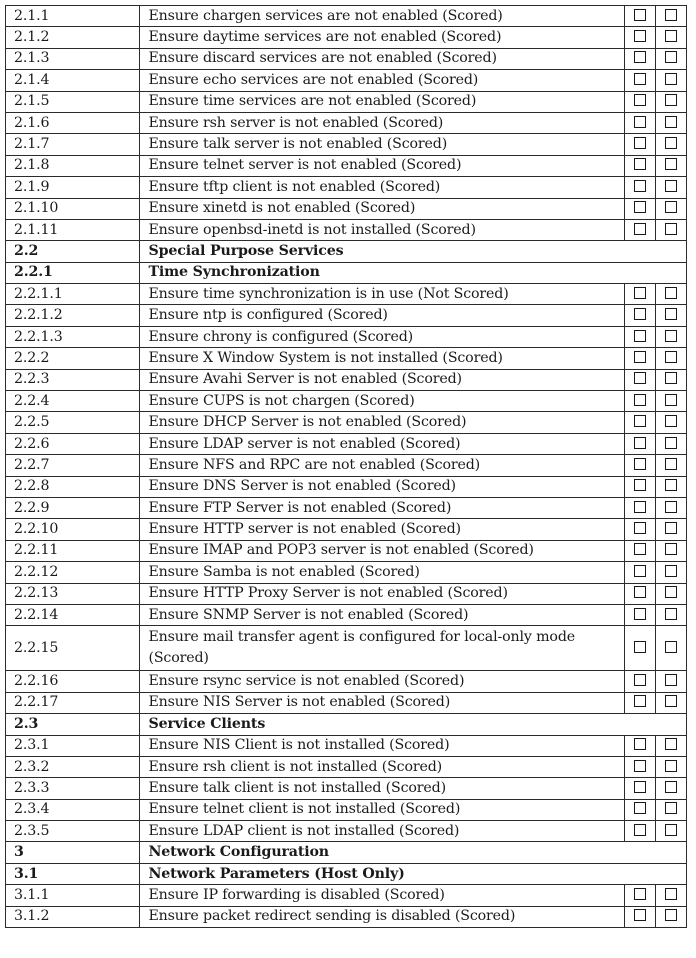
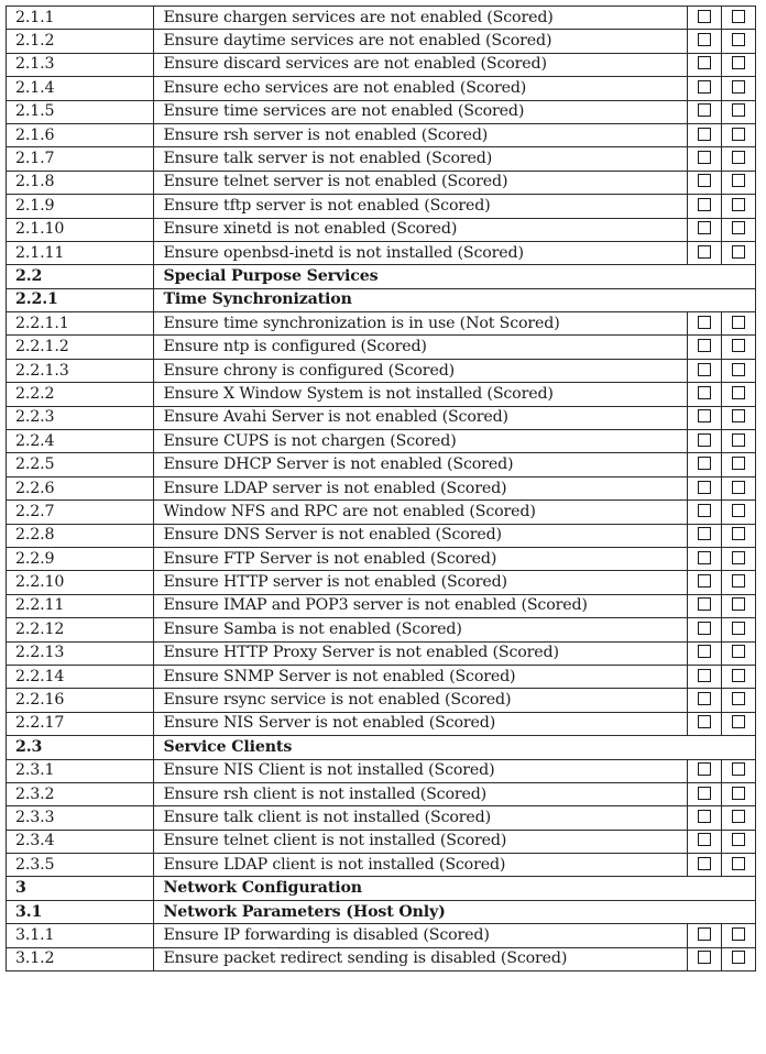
  2.1.1	Ensure chargen services are not enabled (Scored)
  2.1.2	Ensure daytime services are not enabled (Scored)
  2.1.3	Ensure discard services are not enabled (Scored)
  2.1.4	Ensure echo services are not enabled (Scored)
  2.1.5	Ensure time services are not enabled (Scored)
  2.1.6	Ensure rsh server is not enabled (Scored)
  2.1.7	Ensure talk server is not enabled (Scored)
  2.1.8	Ensure telnet server is not enabled (Scored)
- 2.1.9	Ensure tftp client is not enabled (Scored)
+ 2.1.9	Ensure tftp server is not enabled (Scored)
  2.1.10	Ensure xinetd is not enabled (Scored)
  2.1.11	Ensure openbsd-inetd is not installed (Scored)
  2.2	Special Purpose Services
  2.2.1	Time Synchronization
  2.2.1.1	Ensure time synchronization is in use (Not Scored)
  2.2.1.2	Ensure ntp is configured (Scored)
  2.2.1.3	Ensure chrony is configured (Scored)
  2.2.2	Ensure X Window System is not installed (Scored)
  2.2.3	Ensure Avahi Server is not enabled (Scored)
  2.2.4	Ensure CUPS is not chargen (Scored)
  2.2.5	Ensure DHCP Server is not enabled (Scored)
  2.2.6	Ensure LDAP server is not enabled (Scored)
- 2.2.7	Ensure NFS and RPC are not enabled (Scored)
+ 2.2.7	Window NFS and RPC are not enabled (Scored)
  2.2.8	Ensure DNS Server is not enabled (Scored)
  2.2.9	Ensure FTP Server is not enabled (Scored)
  2.2.10	Ensure HTTP server is not enabled (Scored)
  2.2.11	Ensure IMAP and POP3 server is not enabled (Scored)
  2.2.12	Ensure Samba is not enabled (Scored)
  2.2.13	Ensure HTTP Proxy Server is not enabled (Scored)
  2.2.14	Ensure SNMP Server is not enabled (Scored)
- 2.2.15	Ensure mail transfer agent is configured for local-only mode (Scored)
  2.2.16	Ensure rsync service is not enabled (Scored)
  2.2.17	Ensure NIS Server is not enabled (Scored)
  2.3	Service Clients
  2.3.1	Ensure NIS Client is not installed (Scored)
  2.3.2	Ensure rsh client is not installed (Scored)
  2.3.3	Ensure talk client is not installed (Scored)
  2.3.4	Ensure telnet client is not installed (Scored)
  2.3.5	Ensure LDAP client is not installed (Scored)
  3	Network Configuration
  3.1	Network Parameters (Host Only)
  3.1.1	Ensure IP forwarding is disabled (Scored)
  3.1.2	Ensure packet redirect sending is disabled (Scored)
